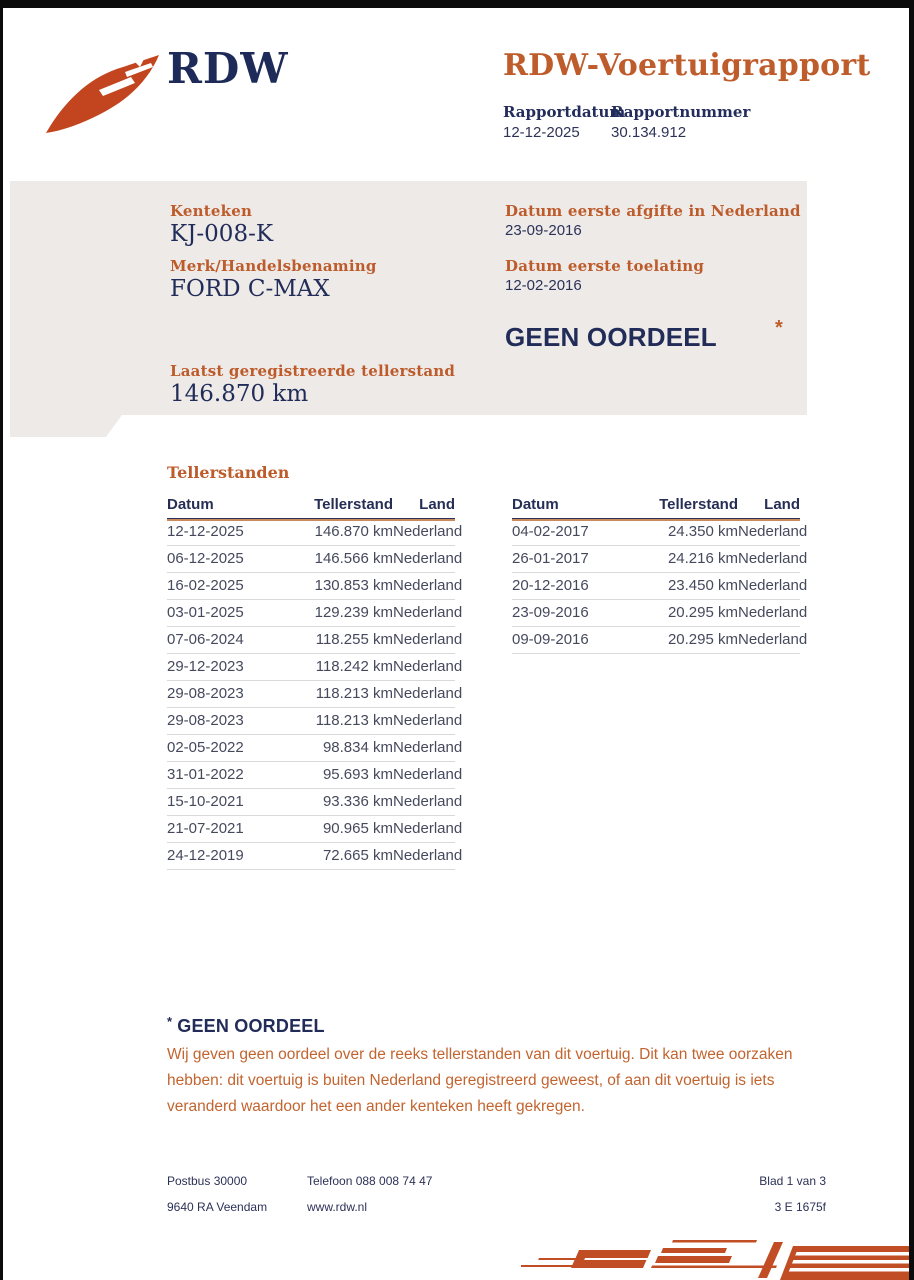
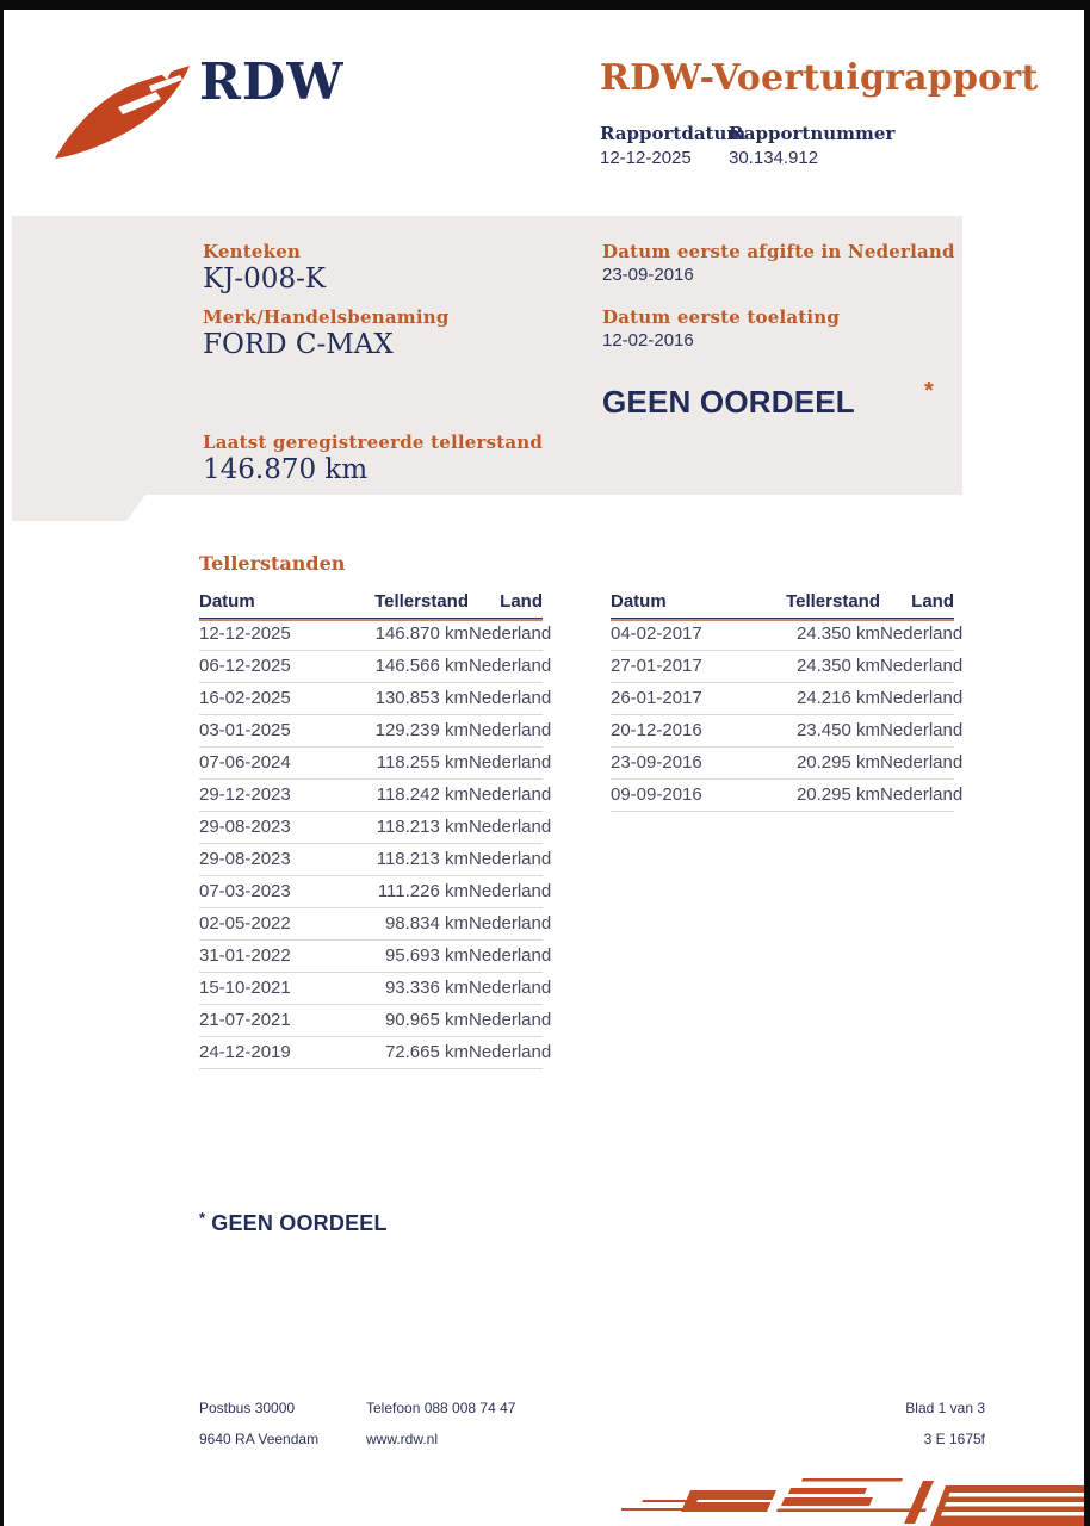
  RDW
  RDW-Voertuigrapport
  Rapportdatu
  Rapportnummer
  12-12-2025
  30.134.912
  Kenteken
  KJ-008-K
  Merk/Handelsbenaming
  FORD C-MAX
  Laatst geregistreerde tellerstand
  146.870 km
  Datum eerste afgifte in Nederland
  23-09-2016
  Datum eerste toelating
  12-02-2016
  GEEN OORDEEL
  *
  Tellerstanden
  Datum	Tellerstand	Land
  12-12-2025	146.870 km	Nederland
  06-12-2025	146.566 km	Nederland
  16-02-2025	130.853 km	Nederland
  03-01-2025	129.239 km	Nederland
  07-06-2024	118.255 km	Nederland
  29-12-2023	118.242 km	Nederland
  29-08-2023	118.213 km	Nederland
  29-08-2023	118.213 km	Nederland
+ 07-03-2023	111.226 km	Nederland
  02-05-2022	98.834 km	Nederland
  31-01-2022	95.693 km	Nederland
  15-10-2021	93.336 km	Nederland
  21-07-2021	90.965 km	Nederland
  24-12-2019	72.665 km	Nederland
  Datum	Tellerstand	Land
  04-02-2017	24.350 km	Nederland
+ 27-01-2017	24.350 km	Nederland
  26-01-2017	24.216 km	Nederland
  20-12-2016	23.450 km	Nederland
  23-09-2016	20.295 km	Nederland
  09-09-2016	20.295 km	Nederland
  * GEEN OORDEEL
- Wij geven geen oordeel over de reeks tellerstanden van dit voertuig. Dit kan twee oorzaken hebben: dit voertuig is buiten Nederland geregistreerd geweest, of aan dit voertuig is iets veranderd waardoor het een ander kenteken heeft gekregen.
  Postbus 30000
  9640 RA Veendam
  Telefoon 088 008 74 47
  www.rdw.nl
  Blad 1 van 3
  3 E 1675f
